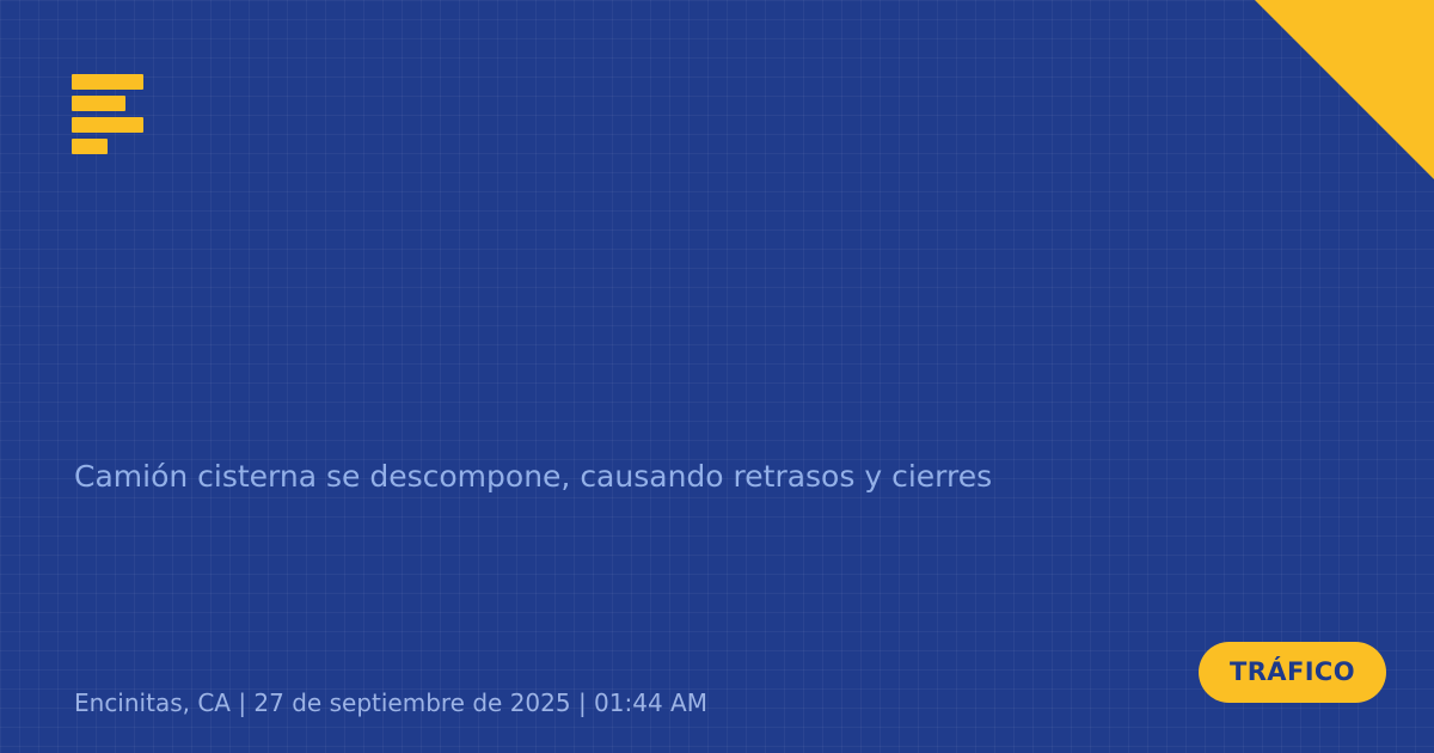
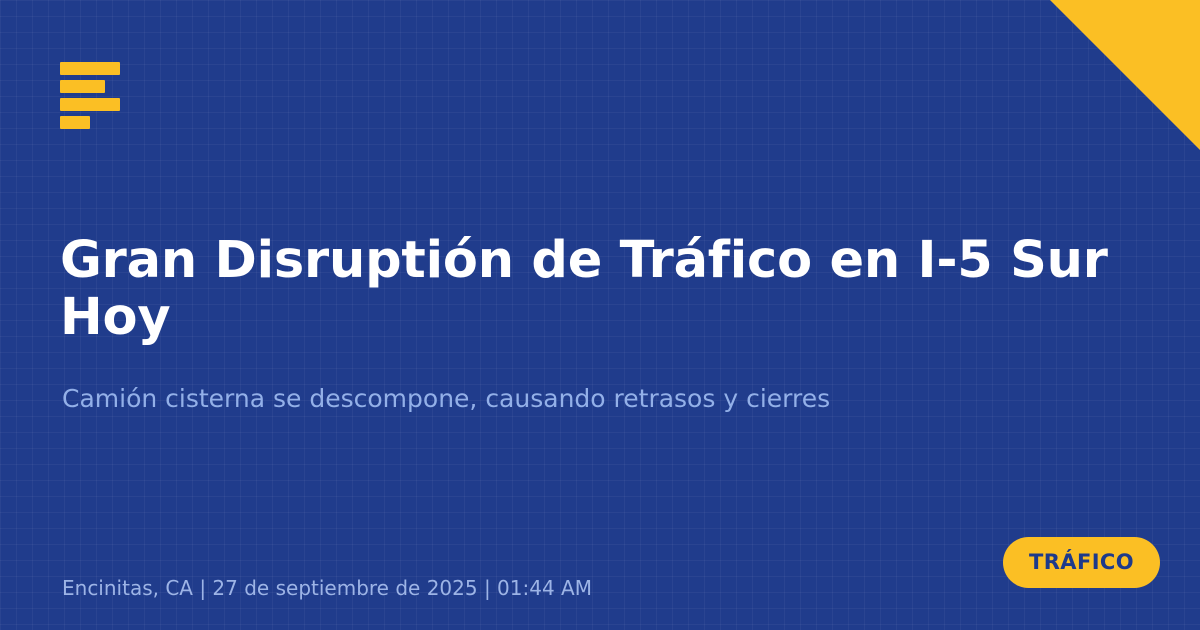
+ Gran Disruptión de Tráfico en I-5 Sur Hoy
  Camión cisterna se descompone, causando retrasos y cierres
  Encinitas, CA | 27 de septiembre de 2025 | 01:44 AM
  TRÁFICO
